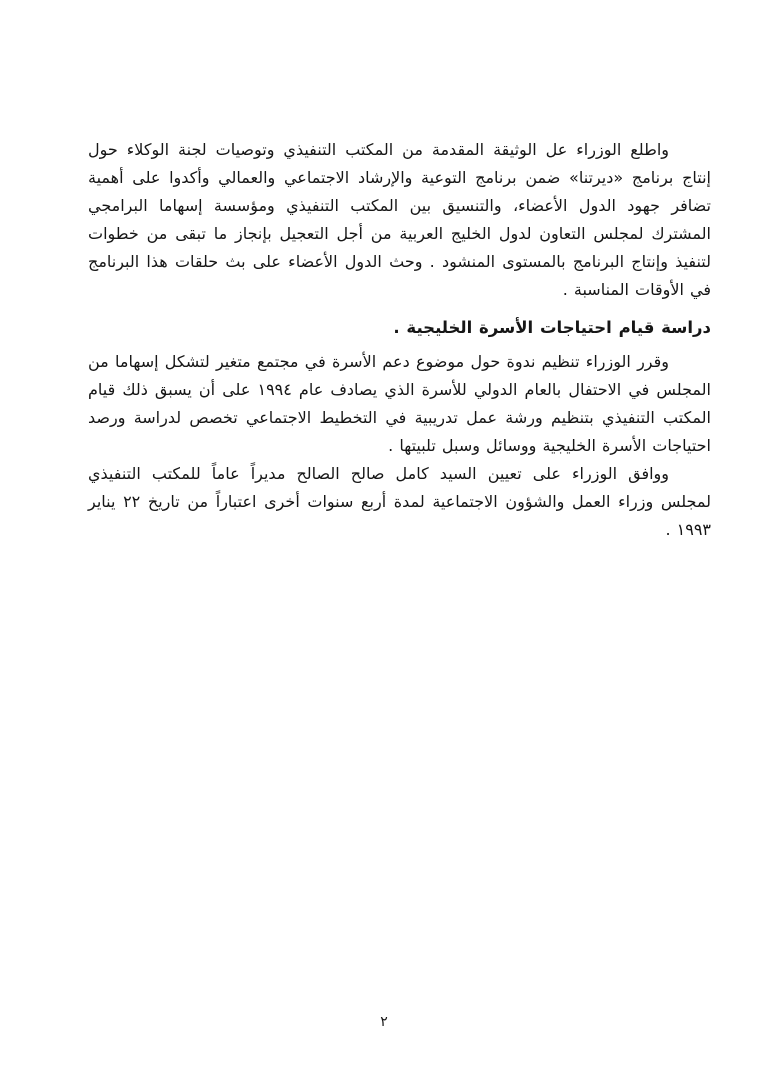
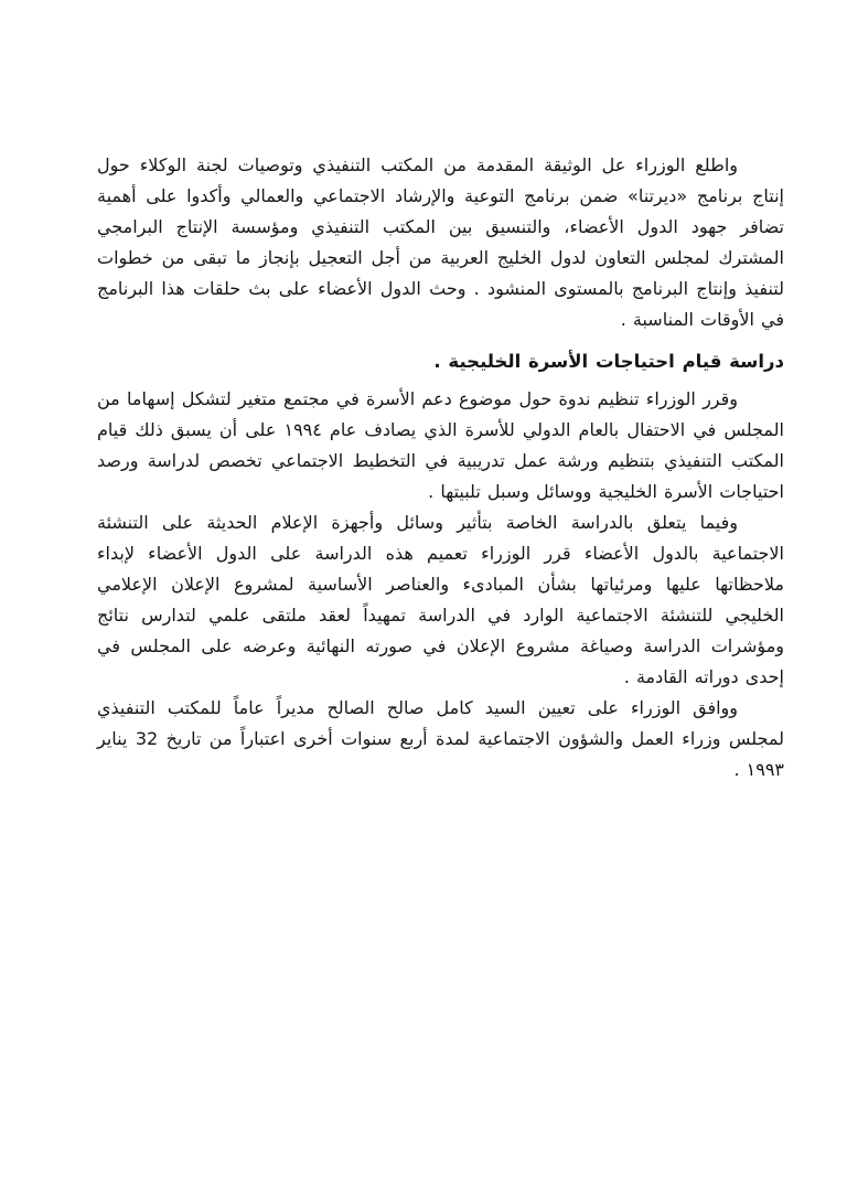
- واطلع الوزراء عل الوثيقة المقدمة من المكتب التنفيذي وتوصيات لجنة الوكلاء حول إنتاج برنامج «ديرتنا» ضمن برنامج التوعية والإرشاد الاجتماعي والعمالي وأكدوا على أهمية تضافر جهود الدول الأعضاء، والتنسيق بين المكتب التنفيذي ومؤسسة إسهاما البرامجي المشترك لمجلس التعاون لدول الخليج العربية من أجل التعجيل بإنجاز ما تبقى من خطوات لتنفيذ وإنتاج البرنامج بالمستوى المنشود . وحث الدول الأعضاء على بث حلقات هذا البرنامج في الأوقات المناسبة .
+ واطلع الوزراء عل الوثيقة المقدمة من المكتب التنفيذي وتوصيات لجنة الوكلاء حول إنتاج برنامج «ديرتنا» ضمن برنامج التوعية والإرشاد الاجتماعي والعمالي وأكدوا على أهمية تضافر جهود الدول الأعضاء، والتنسيق بين المكتب التنفيذي ومؤسسة الإنتاج البرامجي المشترك لمجلس التعاون لدول الخليج العربية من أجل التعجيل بإنجاز ما تبقى من خطوات لتنفيذ وإنتاج البرنامج بالمستوى المنشود . وحث الدول الأعضاء على بث حلقات هذا البرنامج في الأوقات المناسبة .
  دراسة قيام احتياجات الأسرة الخليجية .
  وقرر الوزراء تنظيم ندوة حول موضوع دعم الأسرة في مجتمع متغير لتشكل إسهاما من المجلس في الاحتفال بالعام الدولي للأسرة الذي يصادف عام ١٩٩٤ على أن يسبق ذلك قيام المكتب التنفيذي بتنظيم ورشة عمل تدريبية في التخطيط الاجتماعي تخصص لدراسة ورصد احتياجات الأسرة الخليجية ووسائل وسبل تلبيتها .
+ وفيما يتعلق بالدراسة الخاصة بتأثير وسائل وأجهزة الإعلام الحديثة على التنشئة الاجتماعية بالدول الأعضاء قرر الوزراء تعميم هذه الدراسة على الدول الأعضاء لإبداء ملاحظاتها عليها ومرئياتها بشأن المبادىء والعناصر الأساسية لمشروع الإعلان الإعلامي الخليجي للتنشئة الاجتماعية الوارد في الدراسة تمهيداً لعقد ملتقى علمي لتدارس نتائج ومؤشرات الدراسة وصياغة مشروع الإعلان في صورته النهائية وعرضه على المجلس في إحدى دوراته القادمة .
- ووافق الوزراء على تعيين السيد كامل صالح الصالح مديراً عاماً للمكتب التنفيذي لمجلس وزراء العمل والشؤون الاجتماعية لمدة أربع سنوات أخرى اعتباراً من تاريخ ٢٢ يناير ١٩٩٣ .
+ ووافق الوزراء على تعيين السيد كامل صالح الصالح مديراً عاماً للمكتب التنفيذي لمجلس وزراء العمل والشؤون الاجتماعية لمدة أربع سنوات أخرى اعتباراً من تاريخ 32 يناير ١٩٩٣ .
- ٢
